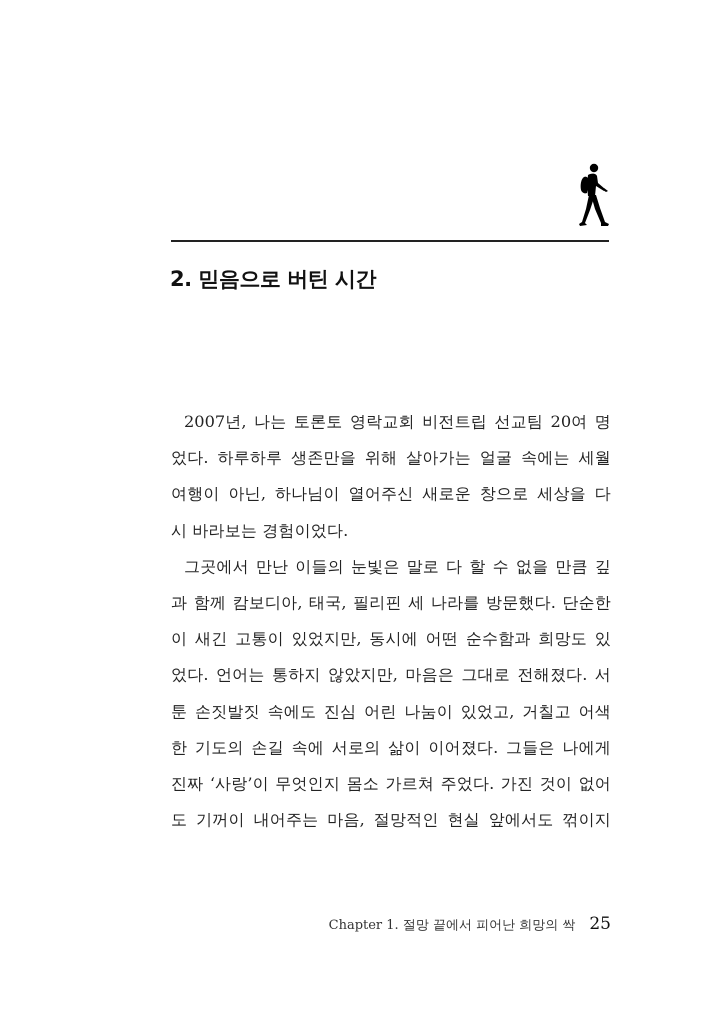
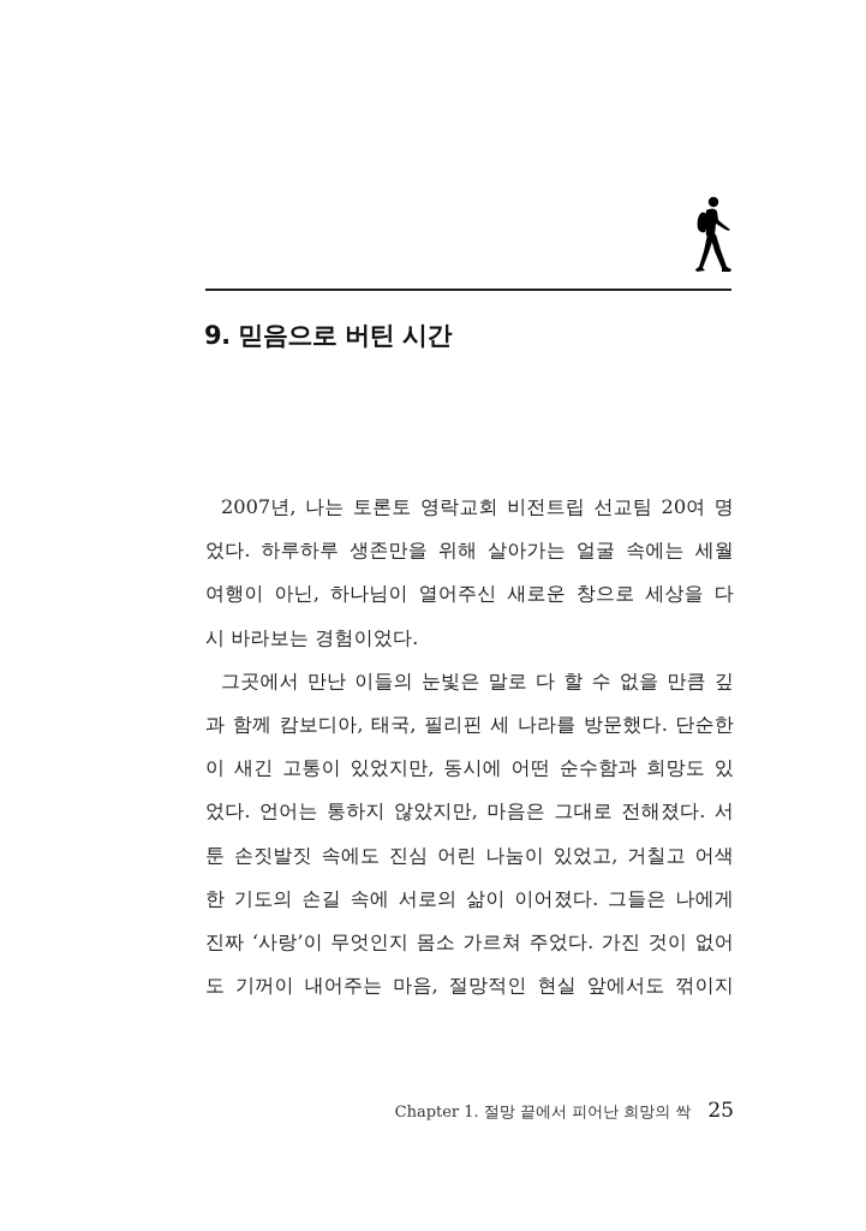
- 2. 믿음으로 버틴 시간
+ 9. 믿음으로 버틴 시간
  2007년, 나는 토론토 영락교회 비전트립 선교팀 20여 명
  었다. 하루하루 생존만을 위해 살아가는 얼굴 속에는 세월
  여행이 아닌, 하나님이 열어주신 새로운 창으로 세상을 다
  시 바라보는 경험이었다.
  그곳에서 만난 이들의 눈빛은 말로 다 할 수 없을 만큼 깊
  과 함께 캄보디아, 태국, 필리핀 세 나라를 방문했다. 단순한
  이 새긴 고통이 있었지만, 동시에 어떤 순수함과 희망도 있
  었다. 언어는 통하지 않았지만, 마음은 그대로 전해졌다. 서
  툰 손짓발짓 속에도 진심 어린 나눔이 있었고, 거칠고 어색
  한 기도의 손길 속에 서로의 삶이 이어졌다. 그들은 나에게
  진짜 ‘사랑’이 무엇인지 몸소 가르쳐 주었다. 가진 것이 없어
  도 기꺼이 내어주는 마음, 절망적인 현실 앞에서도 꺾이지
  Chapter 1. 절망 끝에서 피어난 희망의 싹
  25
